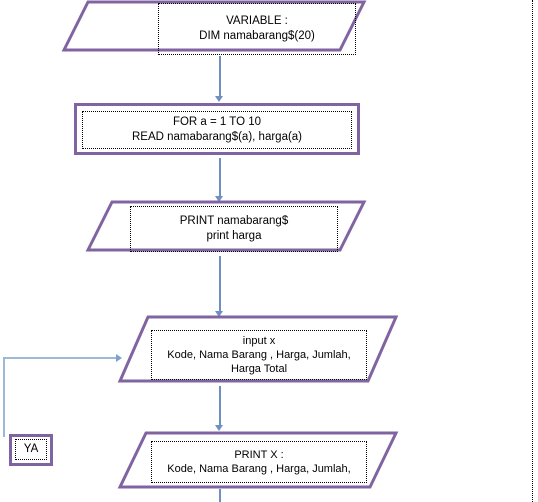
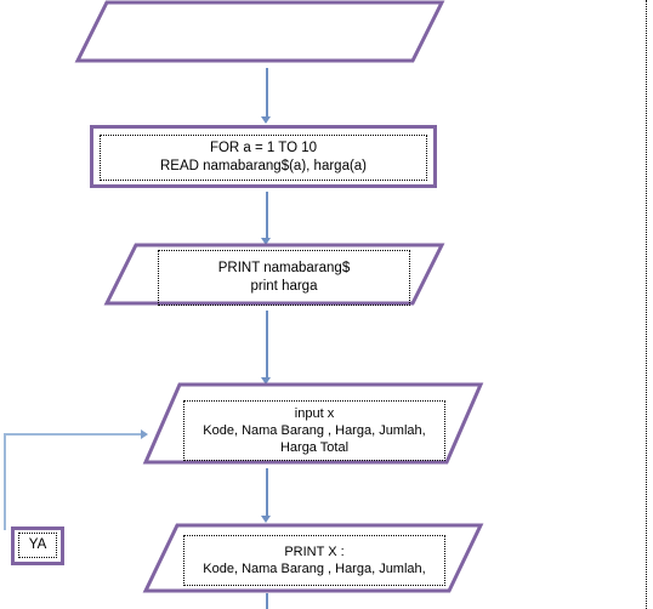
- VARIABLE :
- DIM namabarang$(20)
  FOR a = 1 TO 10
  READ namabarang$(a), harga(a)
  PRINT namabarang$
  print harga
  input x
  Kode, Nama Barang , Harga, Jumlah,
  Harga Total
  YA
  PRINT X :
  Kode, Nama Barang , Harga, Jumlah,
